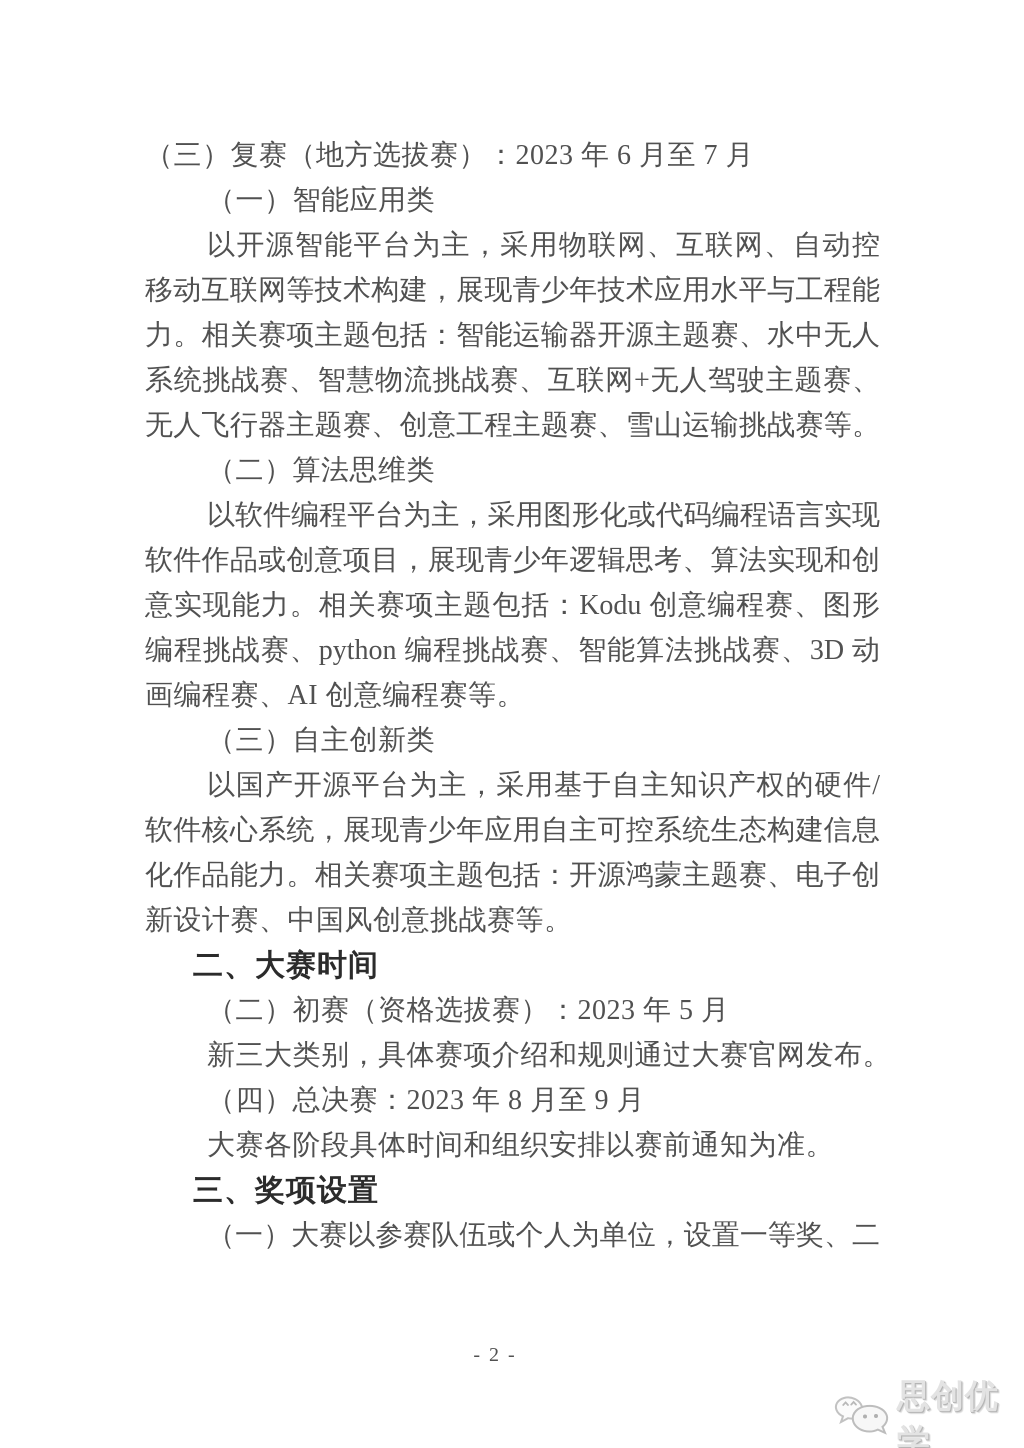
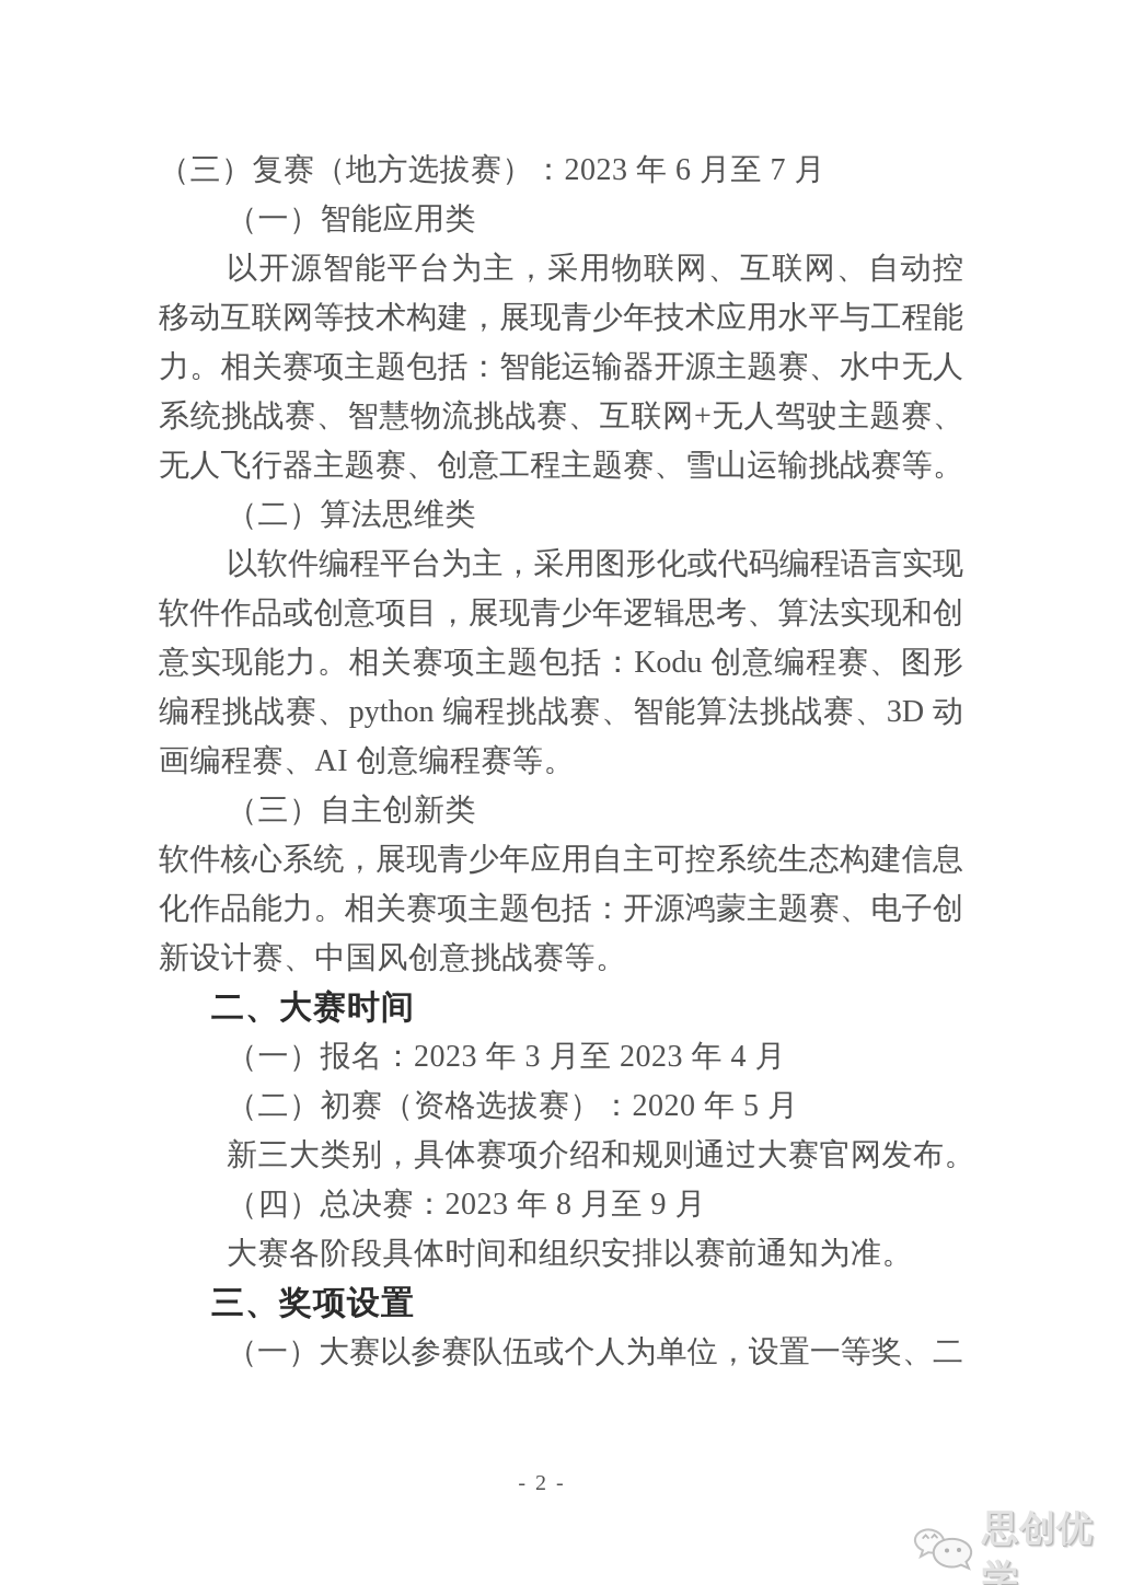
  （三）复赛（地方选拔赛）：2023 年 6 月至 7 月
  （一）智能应用类
  以开源智能平台为主，采用物联网、互联网、自动控
  移动互联网等技术构建，展现青少年技术应用水平与工程能
  力。相关赛项主题包括：智能运输器开源主题赛、水中无人
  系统挑战赛、智慧物流挑战赛、互联网+无人驾驶主题赛、
  无人飞行器主题赛、创意工程主题赛、雪山运输挑战赛等。
  （二）算法思维类
  以软件编程平台为主，采用图形化或代码编程语言实现
  软件作品或创意项目，展现青少年逻辑思考、算法实现和创
  意实现能力。相关赛项主题包括：Kodu 创意编程赛、图形
  编程挑战赛、python 编程挑战赛、智能算法挑战赛、3D 动
  画编程赛、AI 创意编程赛等。
  （三）自主创新类
- 以国产开源平台为主，采用基于自主知识产权的硬件/
  软件核心系统，展现青少年应用自主可控系统生态构建信息
  化作品能力。相关赛项主题包括：开源鸿蒙主题赛、电子创
  新设计赛、中国风创意挑战赛等。
  二、大赛时间
+ （一）报名：2023 年 3 月至 2023 年 4 月
- （二）初赛（资格选拔赛）：2023 年 5 月
+ （二）初赛（资格选拔赛）：2020 年 5 月
  新三大类别，具体赛项介绍和规则通过大赛官网发布。
  （四）总决赛：2023 年 8 月至 9 月
  大赛各阶段具体时间和组织安排以赛前通知为准。
  三、奖项设置
  （一）大赛以参赛队伍或个人为单位，设置一等奖、二
  - 2 -
  思创优学
